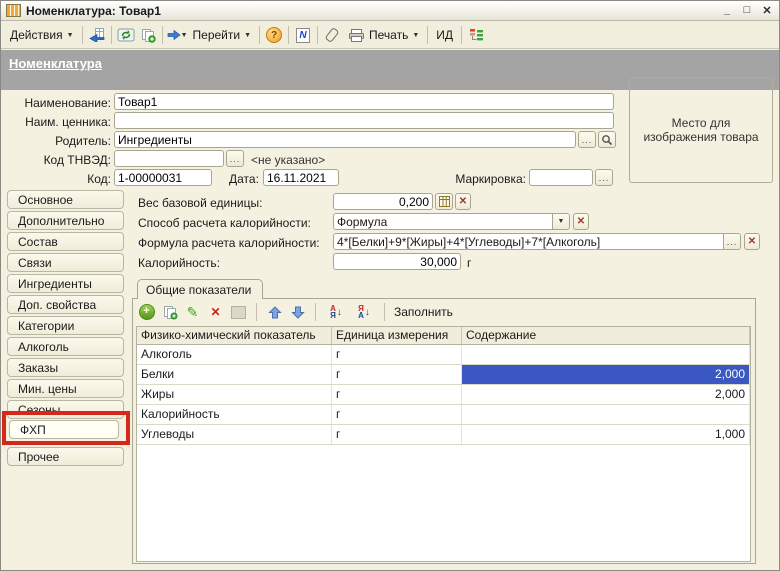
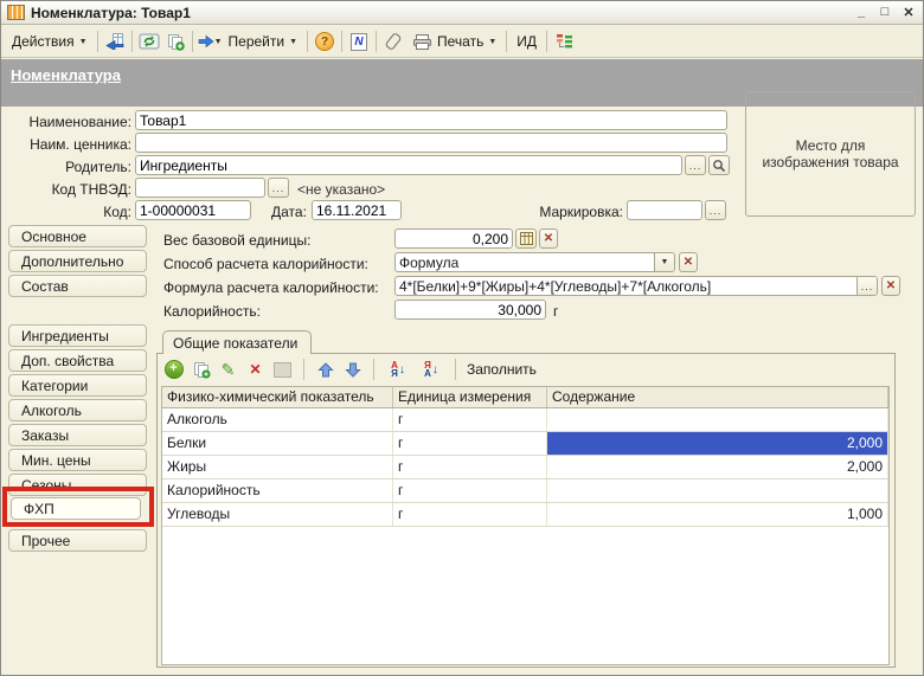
  Номенклатура: Товар1
  _
  □
  ✕
  Действия
  Перейти
  ?
  N
  Печать
  ИД
  Номенклатура
  Наименование:
  Товар1
  Наим. ценника:
  Родитель:
  Ингредиенты
  ...
  Код ТНВЭД:
  ...
  <не указано>
  Код:
  1-00000031
  Дата:
  16.11.2021
  Маркировка:
  ...
  Место для изображения товара
  Основное
  Дополнительно
  Состав
- Связи
  Ингредиенты
  Доп. свойства
  Категории
  Алкоголь
  Заказы
  Мин. цены
  Сезоны
  ФХП
  Прочее
  Вес базовой единицы:
  0,200
  ✕
  Способ расчета калорийности:
  Формула
  ✕
  Формула расчета калорийности:
  4*[Белки]+9*[Жиры]+4*[Углеводы]+7*[Алкоголь]
  ...
  ✕
  Калорийность:
  30,000
  г
  Общие показатели
  +
  ✎
  ✕
  А
  Я
  ↓
  Я
  А
  ↓
  Заполнить
  Физико-химический показатель
  Единица измерения
  Содержание
  Алкоголь
  г
  Белки
  г
  2,000
  Жиры
  г
  2,000
  Калорийность
  г
  Углеводы
  г
  1,000
